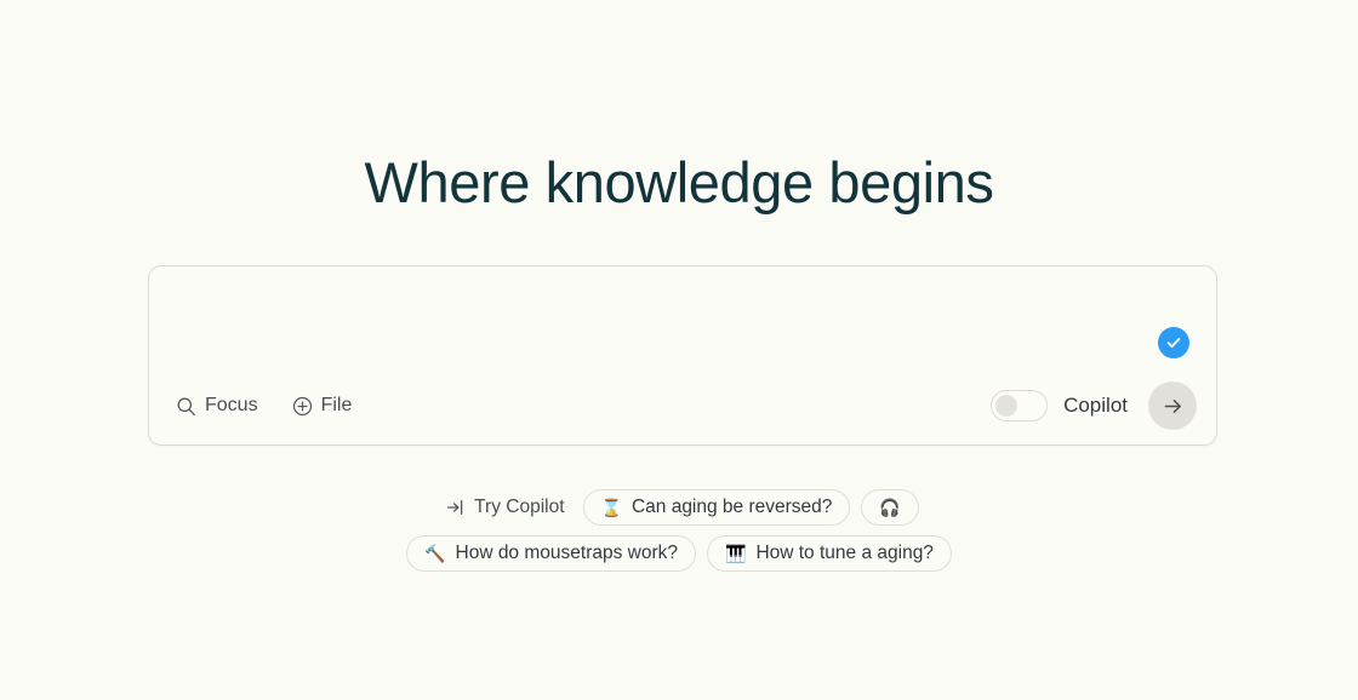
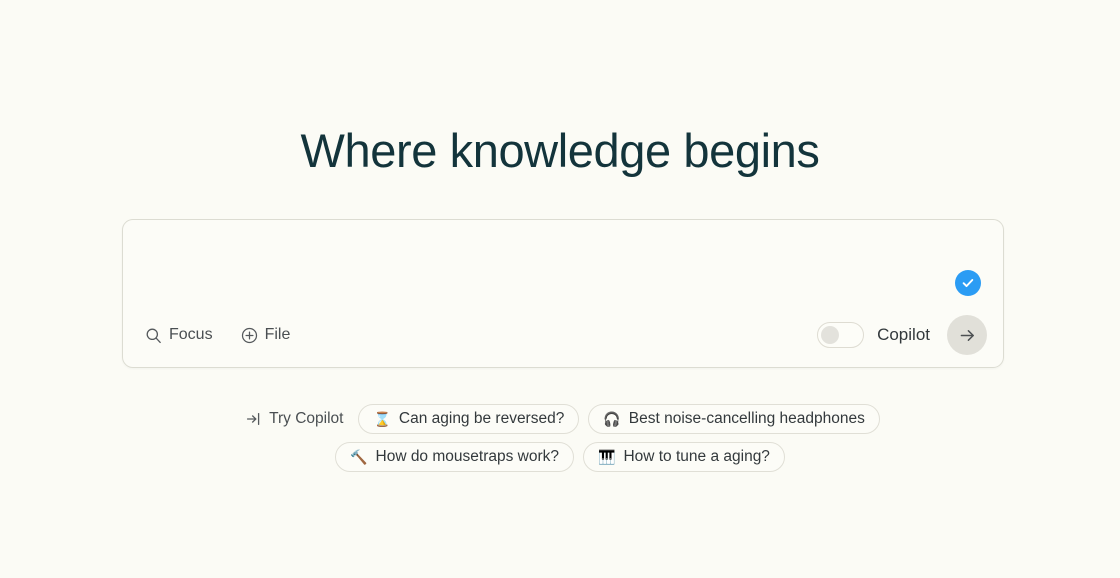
  Where knowledge begins
  Focus
  File
  Copilot
  Try Copilot
  ⌛
  Can aging be reversed?
  🎧
+ Best noise-cancelling headphones
  🔨
  How do mousetraps work?
  🎹
  How to tune a aging?
